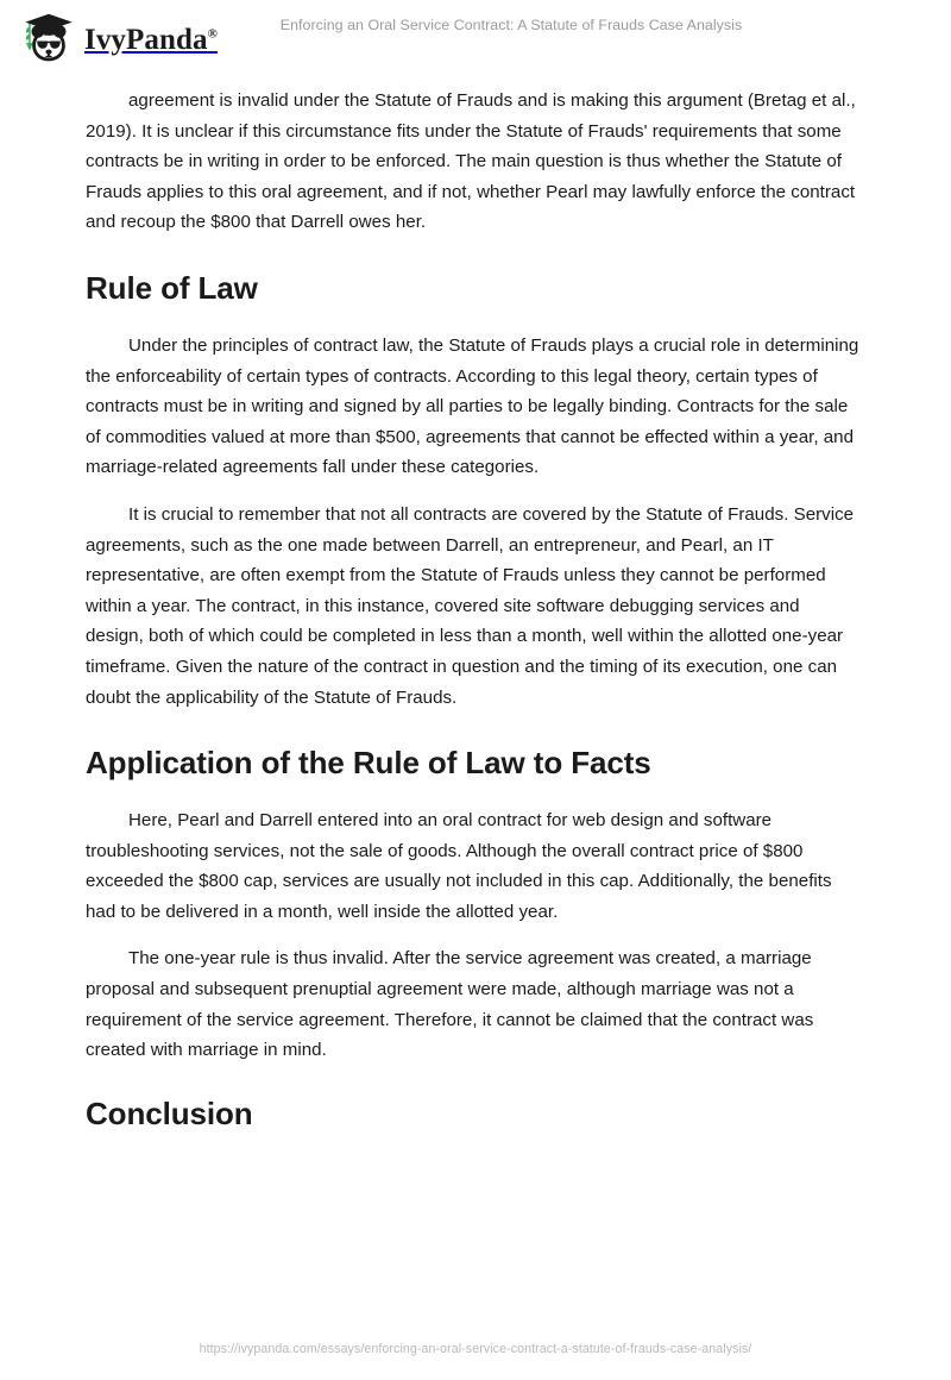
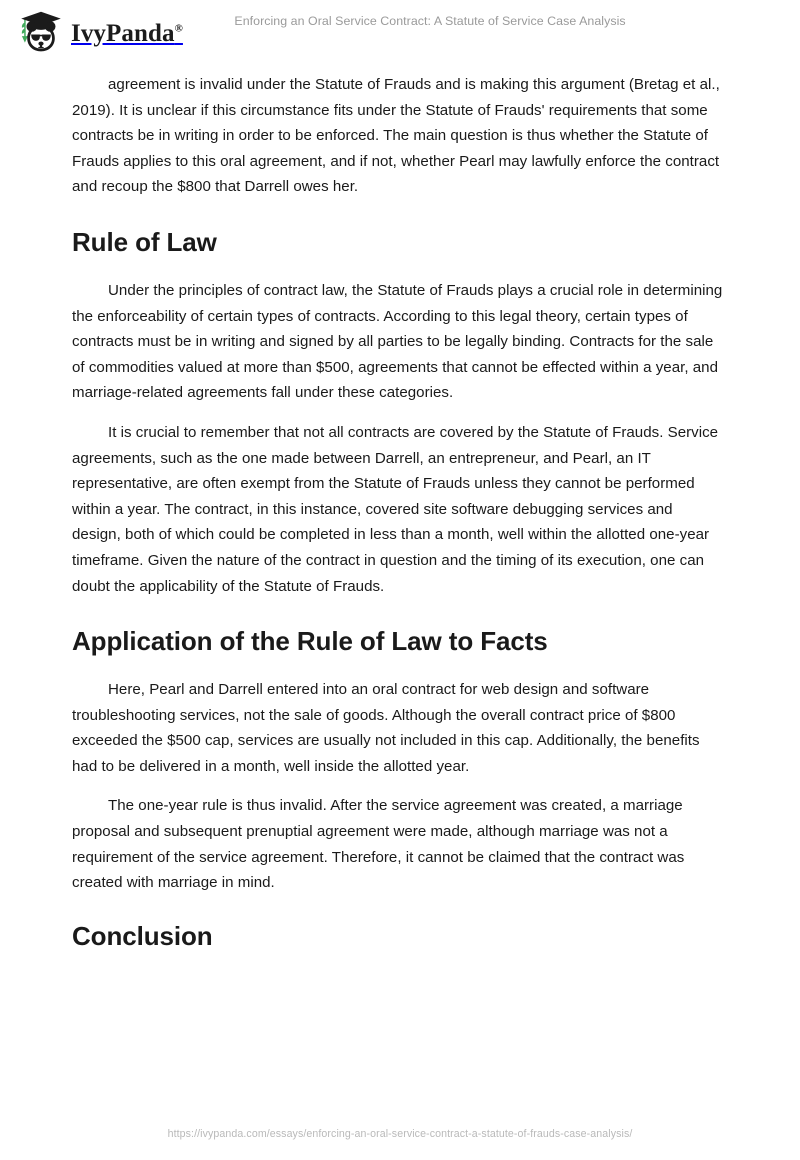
  IvyPanda®
- Enforcing an Oral Service Contract: A Statute of Frauds Case Analysis
+ Enforcing an Oral Service Contract: A Statute of Service Case Analysis
  agreement is invalid under the Statute of Frauds and is making this argument (Bretag et al., 2019). It is unclear if this circumstance fits under the Statute of Frauds' requirements that some contracts be in writing in order to be enforced. The main question is thus whether the Statute of Frauds applies to this oral agreement, and if not, whether Pearl may lawfully enforce the contract and recoup the $800 that Darrell owes her.
  Rule of Law
  Under the principles of contract law, the Statute of Frauds plays a crucial role in determining the enforceability of certain types of contracts. According to this legal theory, certain types of contracts must be in writing and signed by all parties to be legally binding. Contracts for the sale of commodities valued at more than $500, agreements that cannot be effected within a year, and marriage-related agreements fall under these categories.
  It is crucial to remember that not all contracts are covered by the Statute of Frauds. Service agreements, such as the one made between Darrell, an entrepreneur, and Pearl, an IT representative, are often exempt from the Statute of Frauds unless they cannot be performed within a year. The contract, in this instance, covered site software debugging services and design, both of which could be completed in less than a month, well within the allotted one-year timeframe. Given the nature of the contract in question and the timing of its execution, one can doubt the applicability of the Statute of Frauds.
  Application of the Rule of Law to Facts
- Here, Pearl and Darrell entered into an oral contract for web design and software troubleshooting services, not the sale of goods. Although the overall contract price of $800 exceeded the $800 cap, services are usually not included in this cap. Additionally, the benefits had to be delivered in a month, well inside the allotted year.
+ Here, Pearl and Darrell entered into an oral contract for web design and software troubleshooting services, not the sale of goods. Although the overall contract price of $800 exceeded the $500 cap, services are usually not included in this cap. Additionally, the benefits had to be delivered in a month, well inside the allotted year.
  The one-year rule is thus invalid. After the service agreement was created, a marriage proposal and subsequent prenuptial agreement were made, although marriage was not a requirement of the service agreement. Therefore, it cannot be claimed that the contract was created with marriage in mind.
  Conclusion
  https://ivypanda.com/essays/enforcing-an-oral-service-contract-a-statute-of-frauds-case-analysis/
